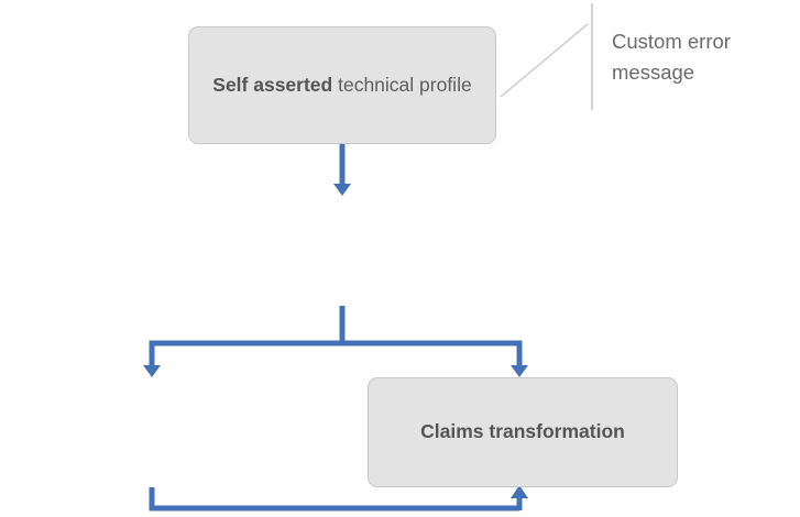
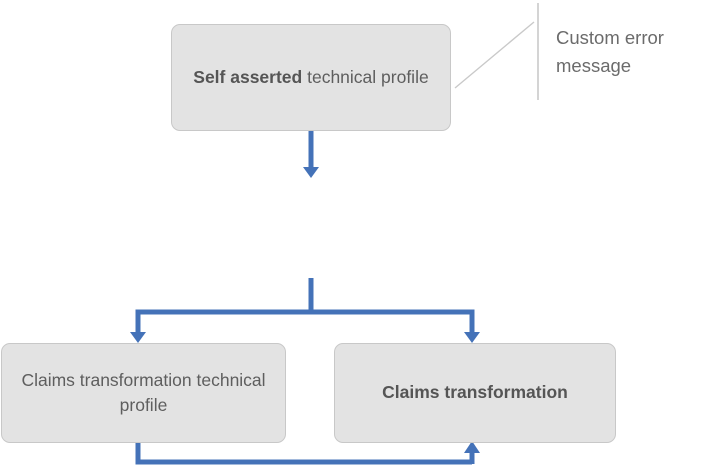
  Self asserted technical profile
+ Claims transformation technical profile
  Claims transformation
  Custom error message
